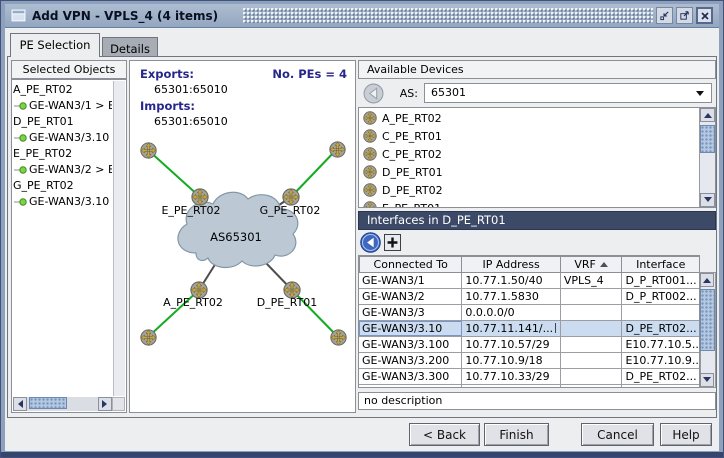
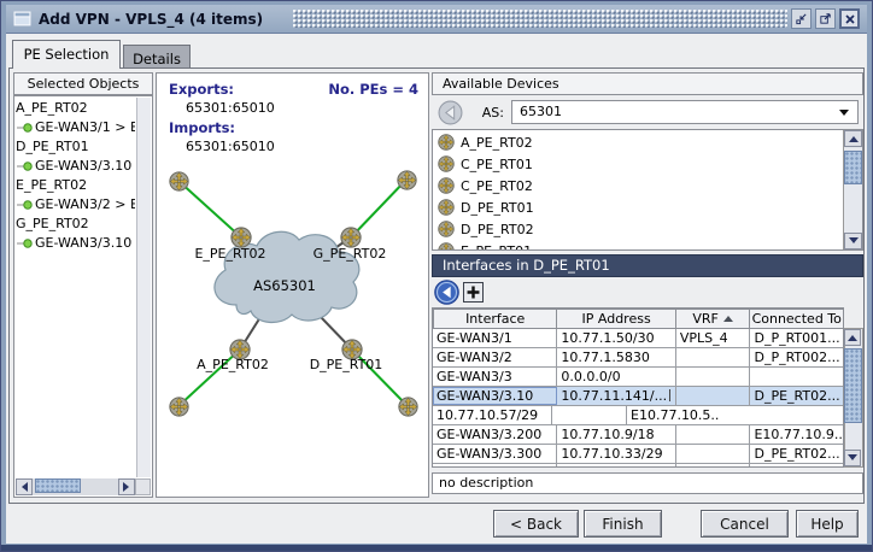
  Add VPN - VPLS_4 (4 items)
  PE Selection
  Details
  Selected Objects
  A_PE_RT02
  GE-WAN3/1 > B
  D_PE_RT01
  GE-WAN3/3.10
  E_PE_RT02
  GE-WAN3/2 > E
  G_PE_RT02
  GE-WAN3/3.10
  Exports:
  65301:65010
  Imports:
  65301:65010
  No. PEs = 4
  AS65301
  E_PE_RT02
  G_PE_RT02
  A_PE_RT02
  D_PE_RT01
  Available Devices
  AS:
  65301
  A_PE_RT02
  C_PE_RT01
  C_PE_RT02
  D_PE_RT01
  D_PE_RT02
  Interfaces in D_PE_RT01
- Connected To
+ Interface
  IP Address
  VRF
- Interface
+ Connected To
  GE-WAN3/1
- 10.77.1.50/40
+ 10.77.1.50/30
  VPLS_4
  D_P_RT001...
  GE-WAN3/2
  10.77.1.5830
  D_P_RT002...
  GE-WAN3/3
  0.0.0.0/0
  GE-WAN3/3.10
  10.77.11.141/...
  D_PE_RT02...
- GE-WAN3/3.100
  10.77.10.57/29
  E10.77.10.5..
  GE-WAN3/3.200
  10.77.10.9/18
  E10.77.10.9..
  GE-WAN3/3.300
  10.77.10.33/29
  D_PE_RT02...
  no description
  < Back
  Finish
  Cancel
  Help
